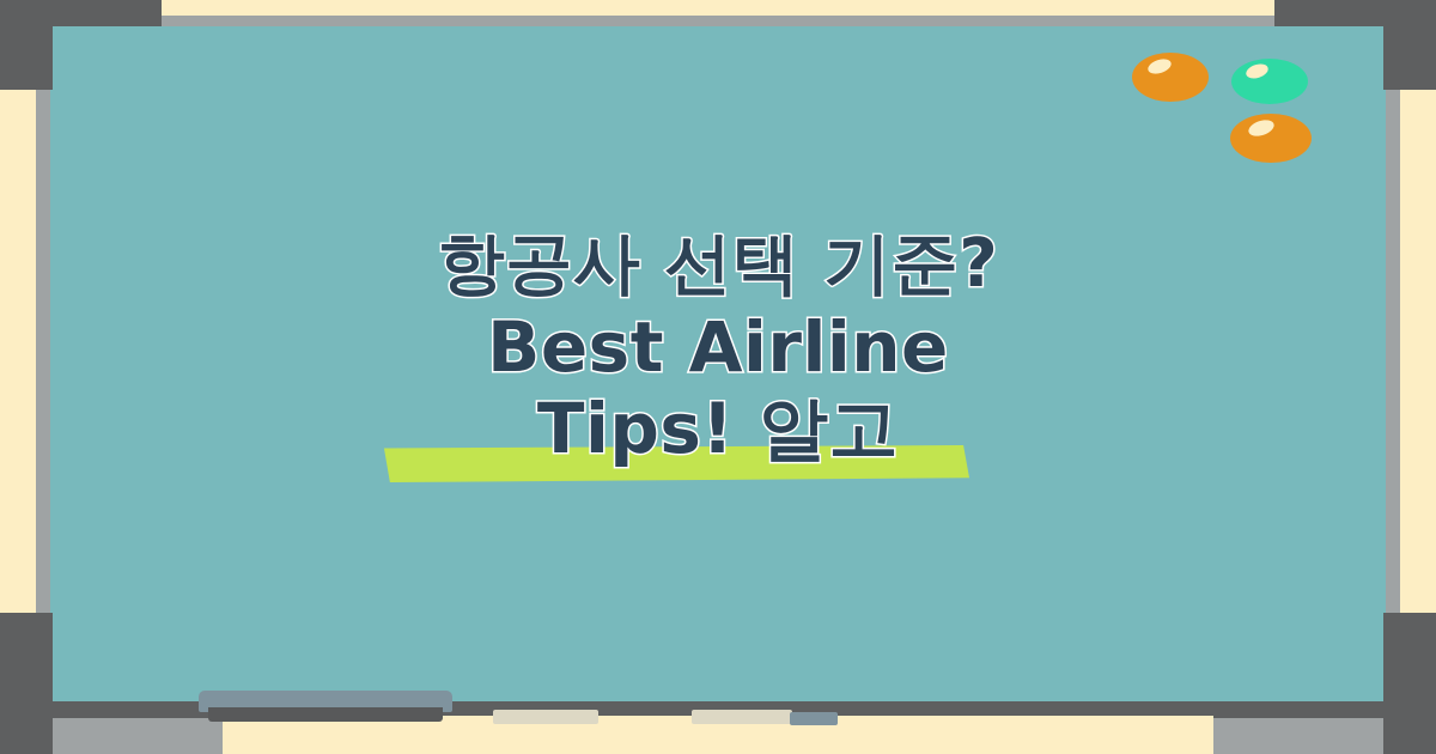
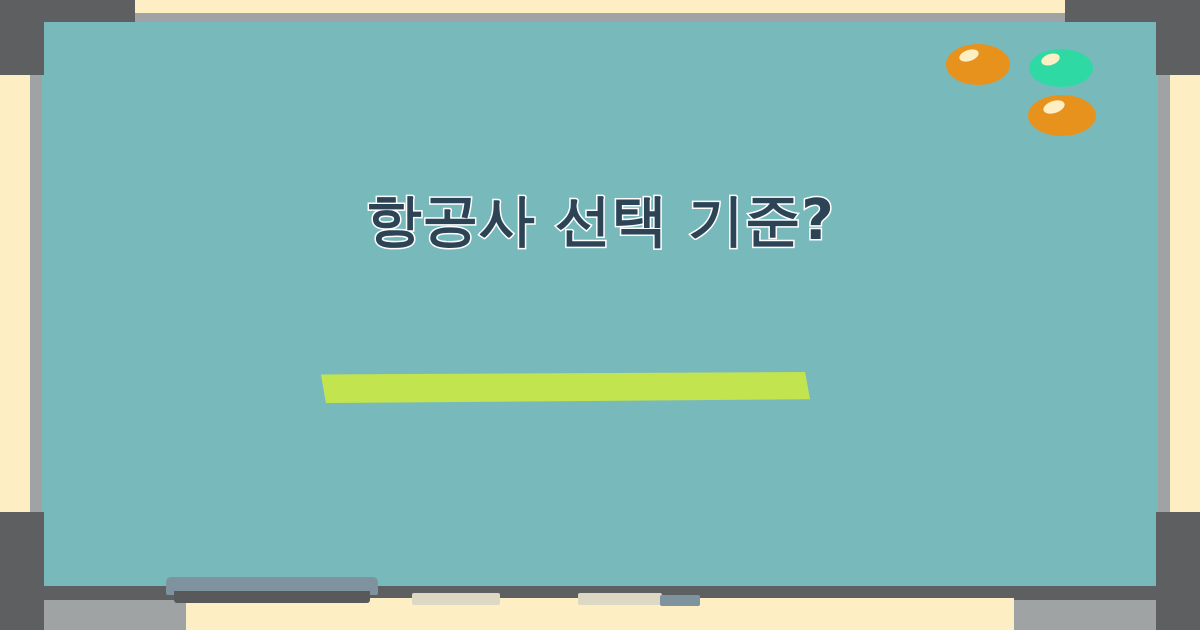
  항공사 선택 기준?
- Best Airline
- Tips! 알고
